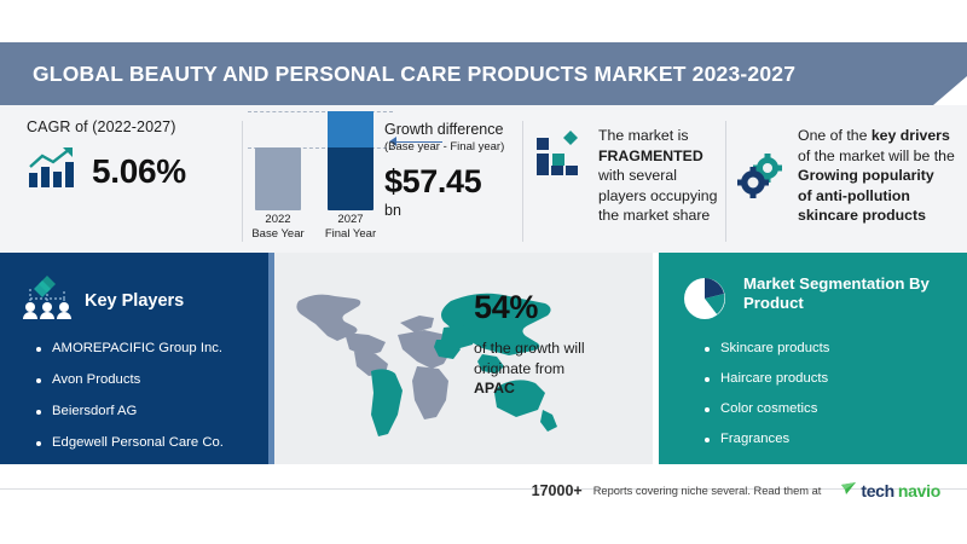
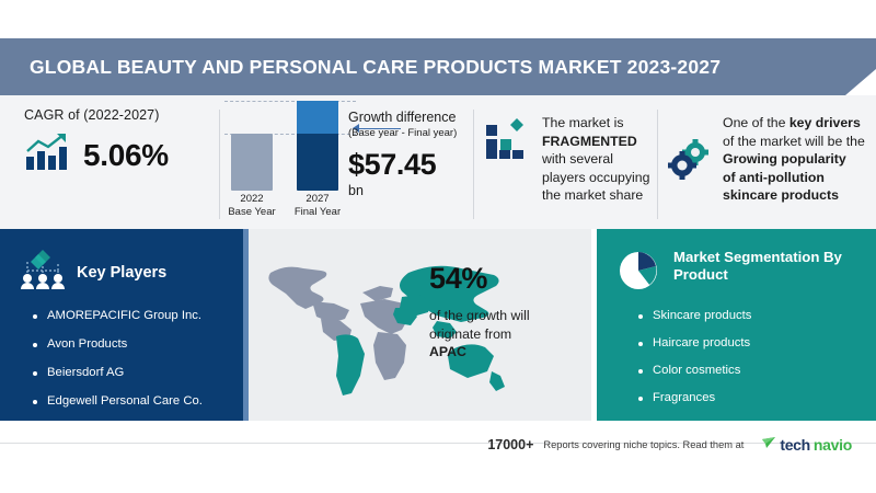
  GLOBAL BEAUTY AND PERSONAL CARE PRODUCTS MARKET 2023-2027
  CAGR of (2022-2027)
  5.06%
  2022
  Base Year
  2027
  Final Year
  Growth difference
  (Base year - Final year)
  $57.45
  bn
  The market is
  FRAGMENTED
  with several
  players occupying
  the market share
  One of the key drivers
  of the market will be the
  Growing popularity
  of anti-pollution
  skincare products
  Key Players
  AMOREPACIFIC Group Inc.
  Avon Products
  Beiersdorf AG
  Edgewell Personal Care Co.
  54%
  of the growth will
  originate from
  APAC
  Market Segmentation By Product
  Skincare products
  Haircare products
  Color cosmetics
  Fragrances
  17000+
- Reports covering niche several. Read them at
+ Reports covering niche topics. Read them at
  tech
  navio
